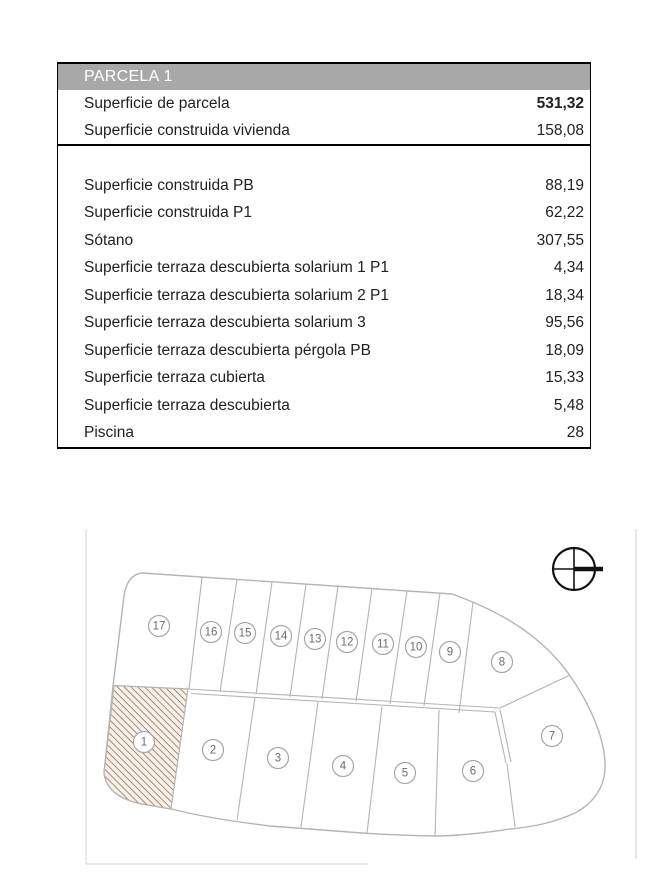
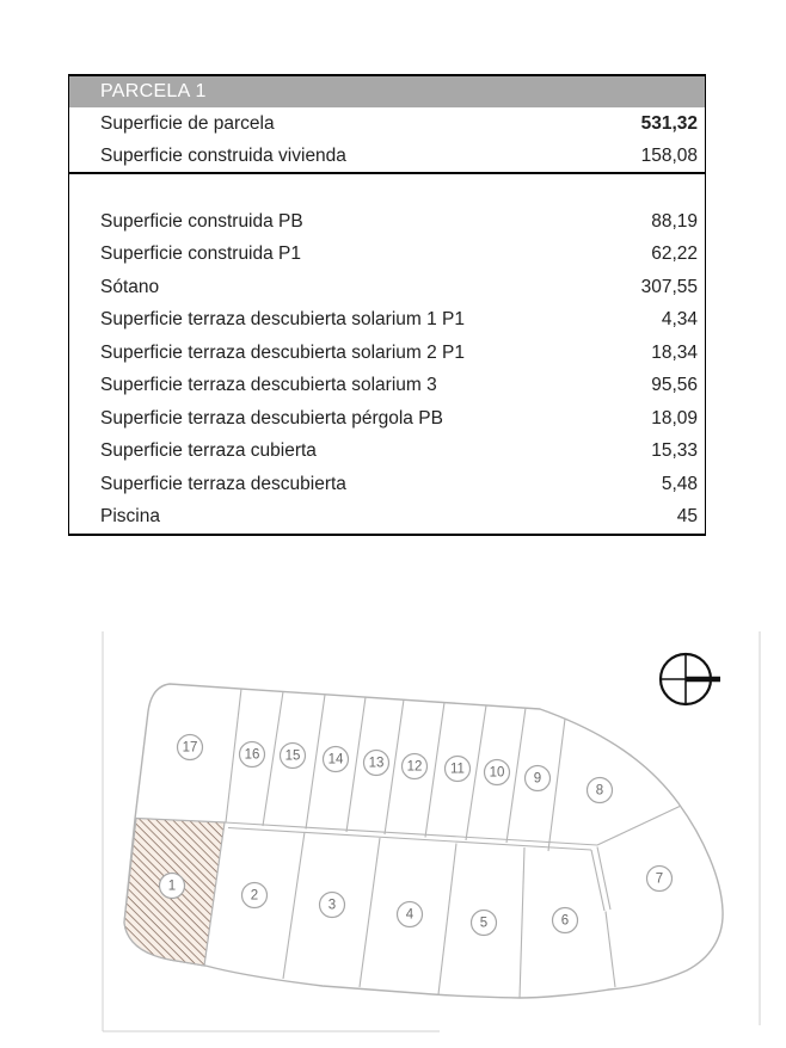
  PARCELA 1
  Superficie de parcela
  531,32
  Superficie construida vivienda
  158,08
  Superficie construida PB
  88,19
  Superficie construida P1
  62,22
  Sótano
  307,55
  Superficie terraza descubierta solarium 1 P1
  4,34
  Superficie terraza descubierta solarium 2 P1
  18,34
  Superficie terraza descubierta solarium 3
  95,56
  Superficie terraza descubierta pérgola PB
  18,09
  Superficie terraza cubierta
  15,33
  Superficie terraza descubierta
  5,48
  Piscina
- 28
+ 45
  1
  2
  3
  4
  5
  6
  7
  8
  9
  10
  11
  12
  13
  14
  15
  16
  17
